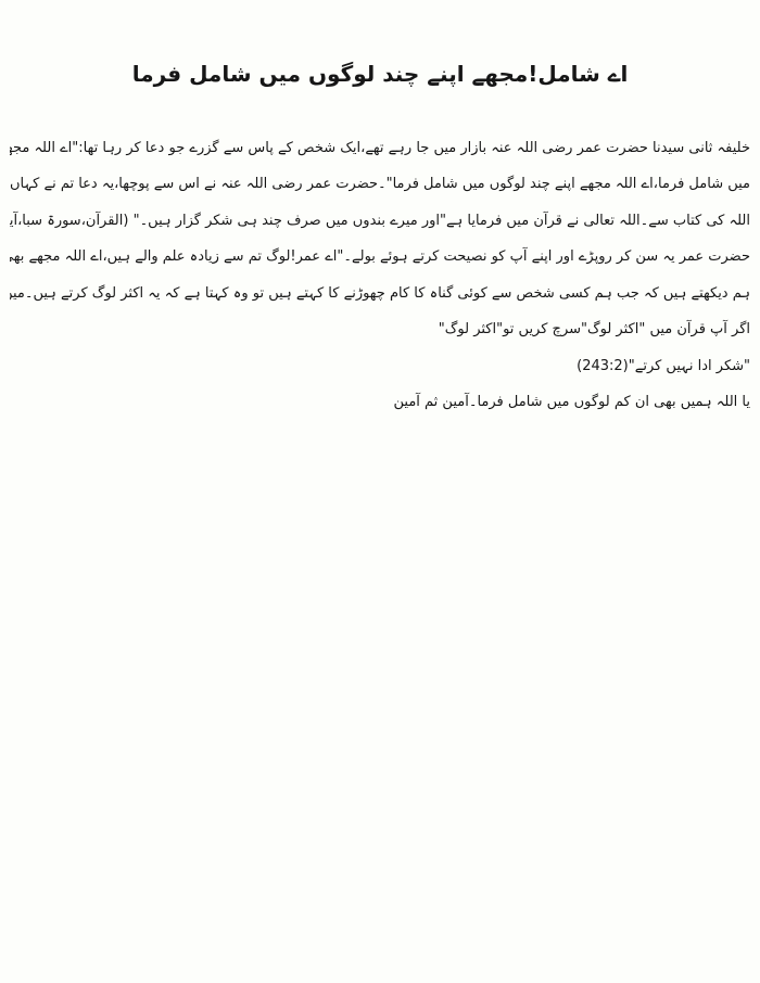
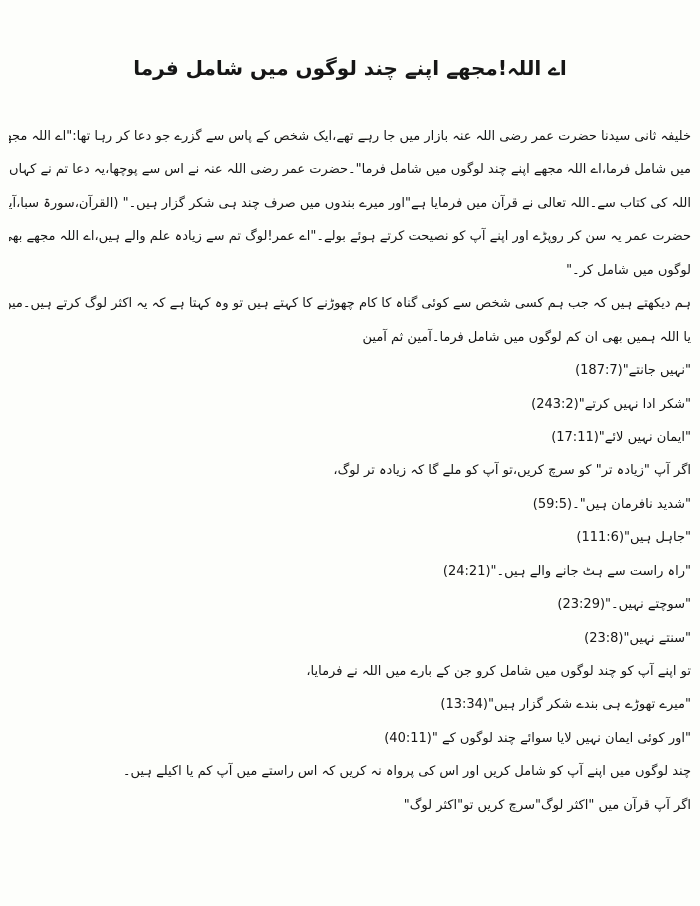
- اے شامل!مجھے اپنے چند لوگوں میں شامل فرما
+ اے اللہ!مجھے اپنے چند لوگوں میں شامل فرما
  خلیفہ ثانی سیدنا حضرت عمر رضی اللہ عنہ بازار میں جا رہے تھے،ایک شخص کے پاس سے گزرے جو دعا کر رہا تھا:"اے اللہ مجھ
  میں شامل فرما،اے اللہ مجھے اپنے چند لوگوں میں شامل فرما"۔حضرت عمر رضی اللہ عنہ نے اس سے پوچھا،یہ دعا تم نے کہاں
  اللہ کی کتاب سے۔اللہ تعالی نے قرآن میں فرمایا ہے"اور میرے بندوں میں صرف چند ہی شکر گزار ہیں۔" (القرآن،سورۃ سبا،آی
  حضرت عمر یہ سن کر روپڑے اور اپنے آپ کو نصیحت کرتے ہوئے بولے۔"اے عمر!لوگ تم سے زیادہ علم والے ہیں،اے اللہ مجھے بھ
+ لوگوں میں شامل کر۔"
  ہم دیکھتے ہیں کہ جب ہم کسی شخص سے کوئی گناہ کا کام چھوڑنے کا کہتے ہیں تو وہ کہتا ہے کہ یہ اکثر لوگ کرتے ہیں۔می
- اگر آپ قرآن میں "اکثر لوگ"سرچ کریں تو"اکثر لوگ"
+ یا اللہ ہمیں بھی ان کم لوگوں میں شامل فرما۔آمین ثم آمین
+ "نہیں جانتے"(187:7)
  "شکر ادا نہیں کرتے"(243:2)
+ "ایمان نہیں لائے"(17:11)
+ اگر آپ "زیادہ تر" کو سرچ کریں،تو آپ کو ملے گا کہ زیادہ تر لوگ،
+ "شدید نافرمان ہیں"۔(59:5)
+ "جاہل ہیں"(111:6)
+ "راہ راست سے ہٹ جانے والے ہیں۔"(24:21)
+ "سوچتے نہیں۔"(23:29)
+ "سنتے نہیں"(23:8)
+ تو اپنے آپ کو چند لوگوں میں شامل کرو جن کے بارے میں اللہ نے فرمایا،
+ "میرے تھوڑے ہی بندے شکر گزار ہیں"(13:34)
+ "اور کوئی ایمان نہیں لایا سوائے چند لوگوں کے "(40:11)
+ چند لوگوں میں اپنے آپ کو شامل کریں اور اس کی پرواہ نہ کریں کہ اس راستے میں آپ کم یا اکیلے ہیں۔
- یا اللہ ہمیں بھی ان کم لوگوں میں شامل فرما۔آمین ثم آمین
+ اگر آپ قرآن میں "اکثر لوگ"سرچ کریں تو"اکثر لوگ"
